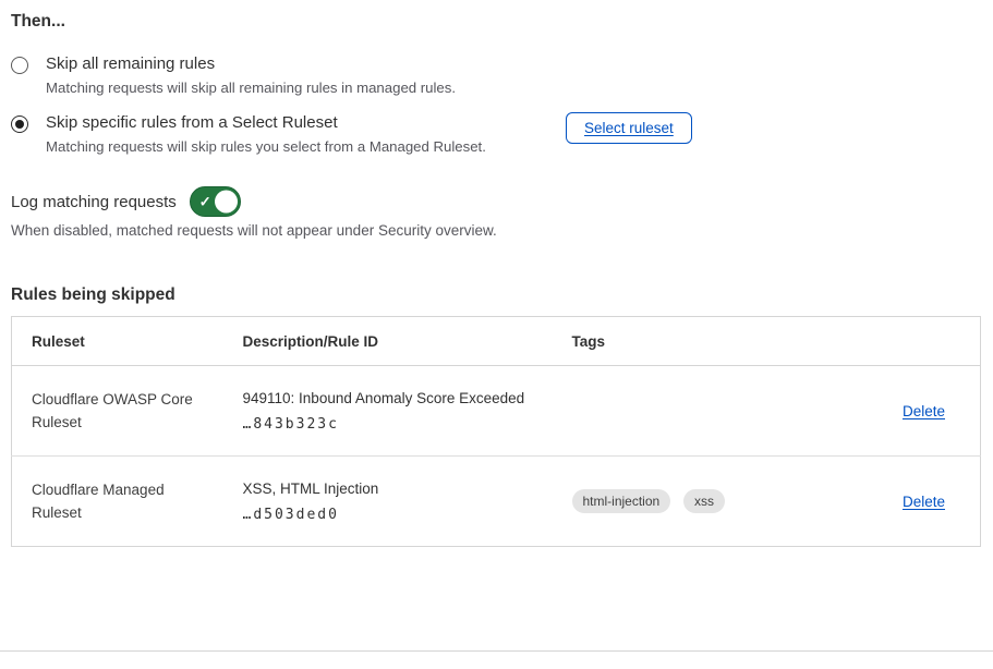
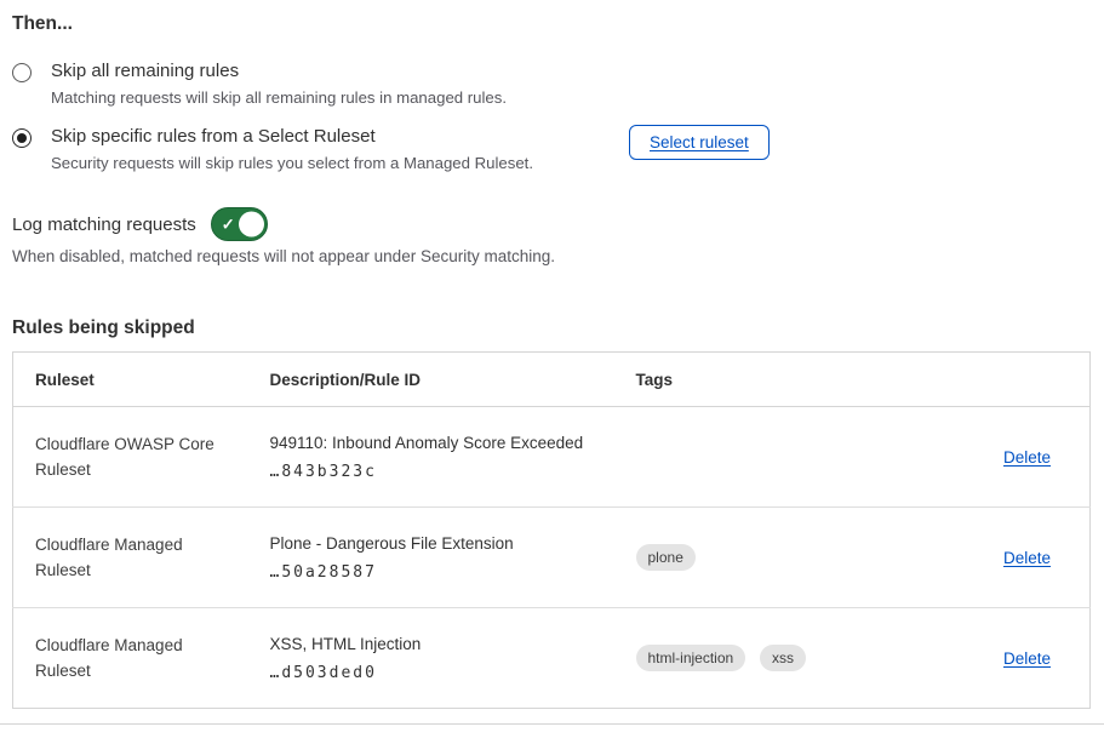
  Then...
  Skip all remaining rules
  Matching requests will skip all remaining rules in managed rules.
  Skip specific rules from a Select Ruleset
- Matching requests will skip rules you select from a Managed Ruleset.
+ Security requests will skip rules you select from a Managed Ruleset.
  Select ruleset
  Log matching requests
  ✓
- When disabled, matched requests will not appear under Security overview.
+ When disabled, matched requests will not appear under Security matching.
  Rules being skipped
  Ruleset	Description/Rule ID	Tags
  Cloudflare OWASP Core Ruleset	949110: Inbound Anomaly Score Exceeded …843b323c		Delete
+ Cloudflare Managed Ruleset	Plone - Dangerous File Extension …50a28587	plone	Delete
  Cloudflare Managed Ruleset	XSS, HTML Injection …d503ded0	html-injection xss	Delete
